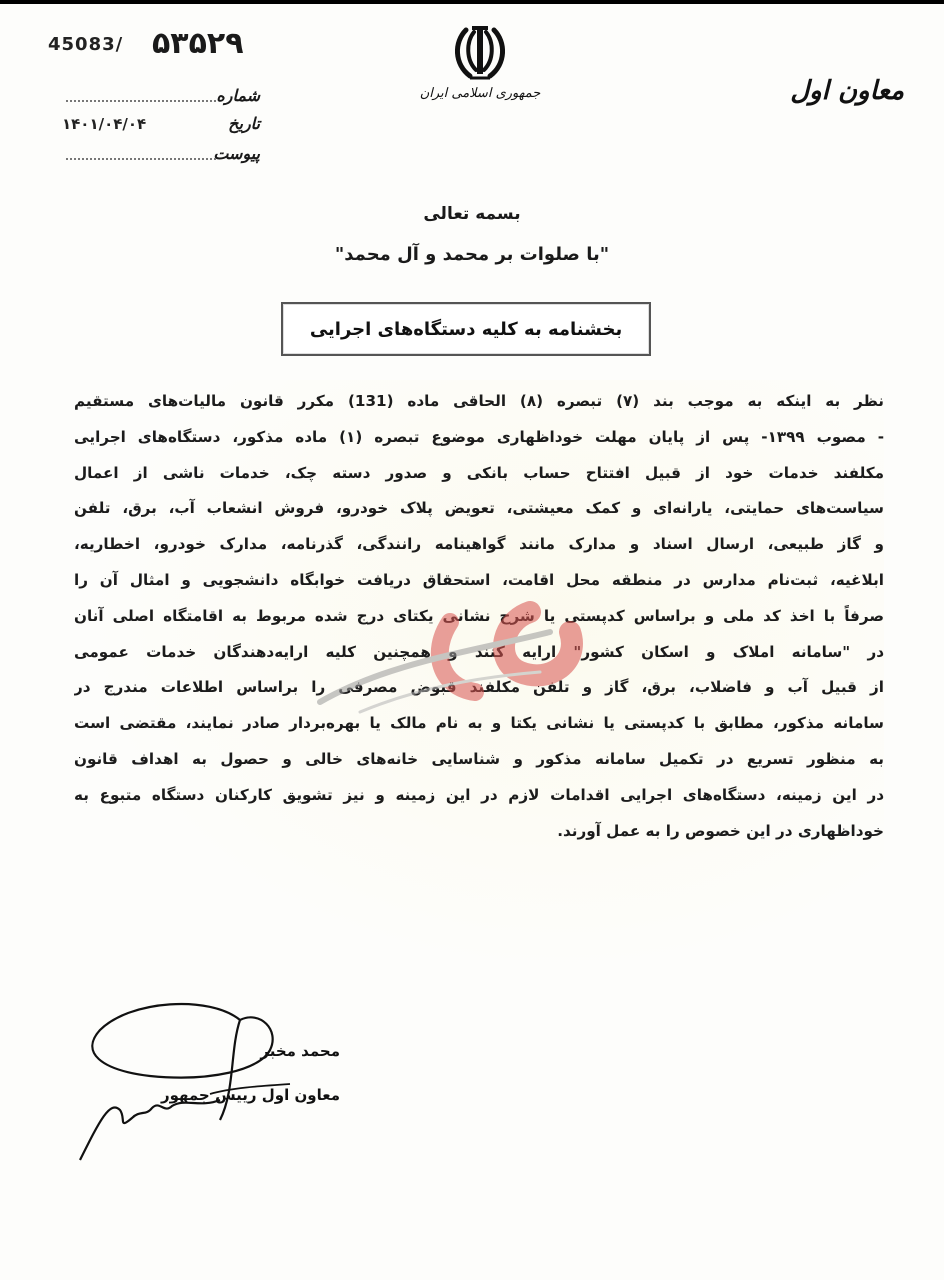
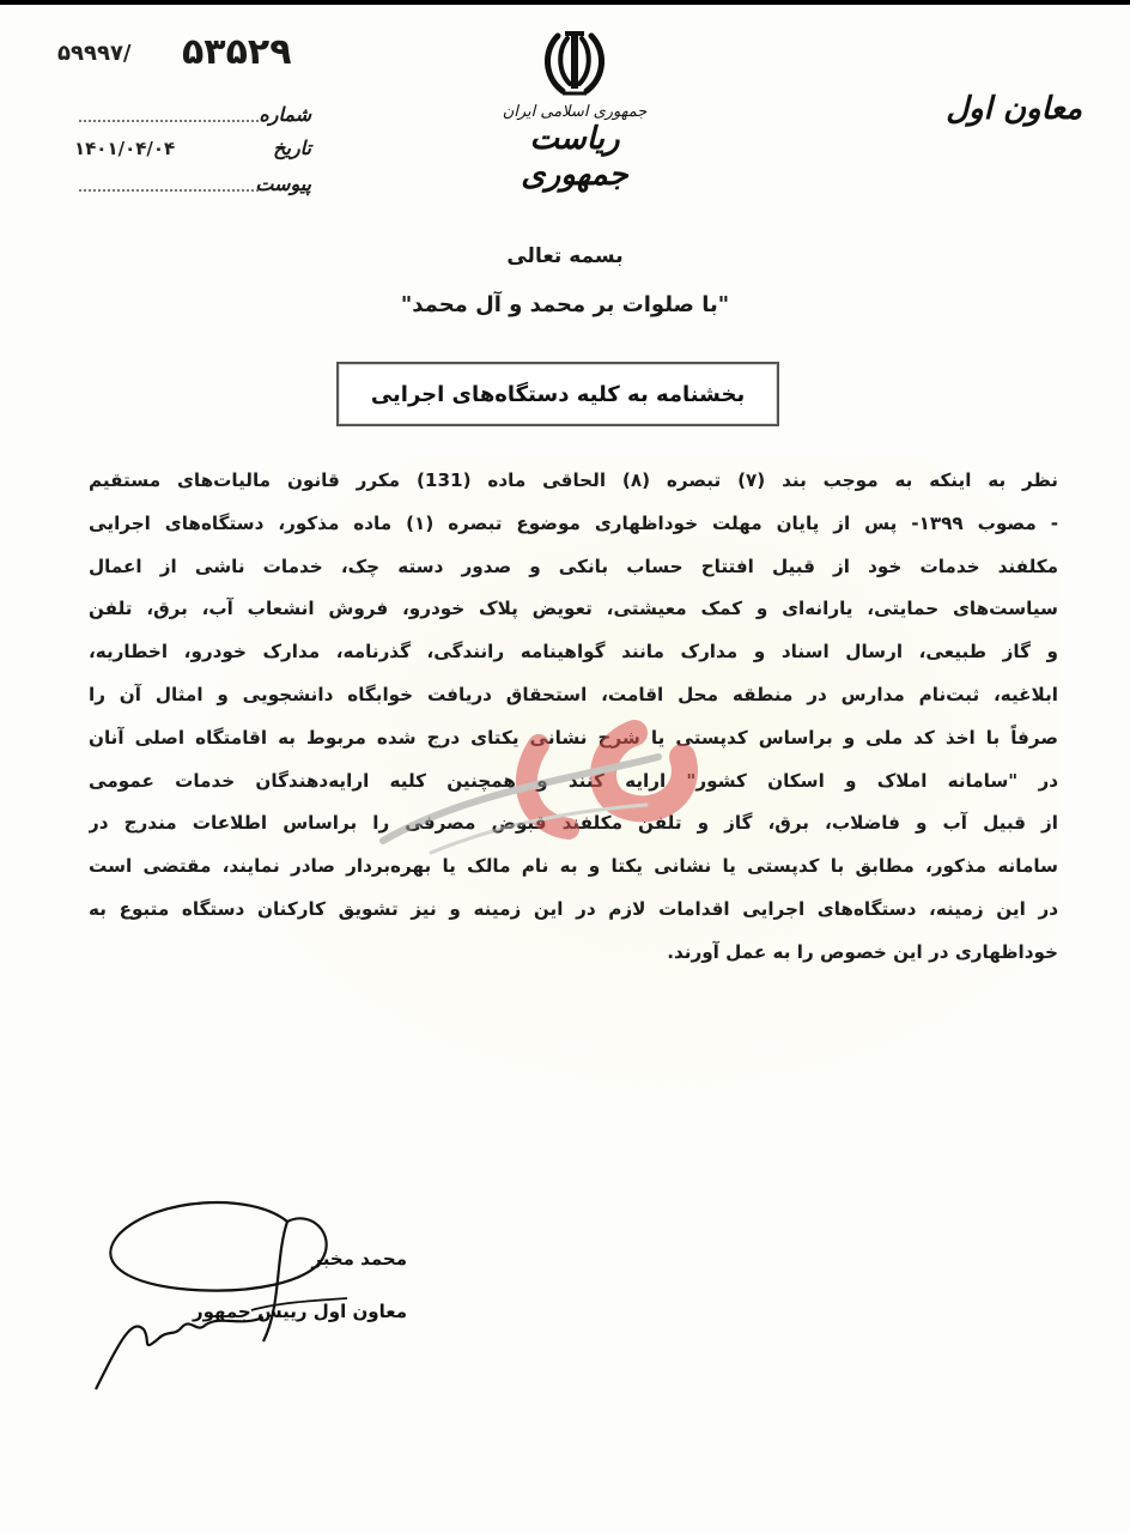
- 45083/
+ ۵۹۹۹۷/
  ۵۳۵۲۹
  شماره
  تاریخ
  ۱۴۰۱/۰۴/۰۴
  پیوست
  جمهوری اسلامی ایران
+ ریاست جمهوری
  معاون اول
  بسمه تعالی
  "با صلوات بر محمد و آل محمد"
  بخشنامه به کلیه دستگاه‌های اجرایی
  نظر به اینکه به موجب بند (۷) تبصره (۸) الحاقی ماده (131) مکرر قانون مالیات‌های مستقیم
  - مصوب ۱۳۹۹- پس از پایان مهلت خوداظهاری موضوع تبصره (۱) ماده مذکور، دستگاه‌های اجرایی
  مکلفند خدمات خود از قبیل افتتاح حساب بانکی و صدور دسته چک، خدمات ناشی از اعمال
  سیاست‌های حمایتی، یارانه‌ای و کمک معیشتی، تعویض پلاک خودرو، فروش انشعاب آب، برق، تلفن
  و گاز طبیعی، ارسال اسناد و مدارک مانند گواهینامه رانندگی، گذرنامه، مدارک خودرو، اخطاریه،
  ابلاغیه، ثبت‌نام مدارس در منطقه محل اقامت، استحقاق دریافت خوابگاه دانشجویی و امثال آن را
  صرفاً با اخذ کد ملی و براساس کدپستی یا شرح نشانی یکتای درج شده مربوط به اقامتگاه اصلی آنان
  در "سامانه املاک و اسکان کشور" ارایه کنند و همچنین کلیه ارایه‌دهندگان خدمات عمومی
  از قبیل آب و فاضلاب، برق، گاز و تلفن مکلفند قبوض مصرفی را براساس اطلاعات مندرج در
  سامانه مذکور، مطابق با کدپستی یا نشانی یکتا و به نام مالک یا بهره‌بردار صادر نمایند، مقتضی است
- به منظور تسریع در تکمیل سامانه مذکور و شناسایی خانه‌های خالی و حصول به اهداف قانون
  در این زمینه، دستگاه‌های اجرایی اقدامات لازم در این زمینه و نیز تشویق کارکنان دستگاه متبوع به
  خوداظهاری در این خصوص را به عمل آورند.
  محمد مخبر
  معاون اول رییس جمهور
